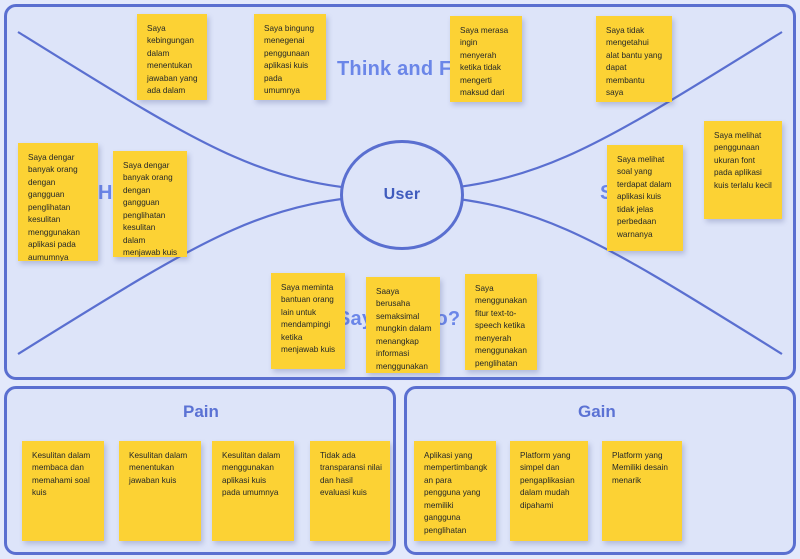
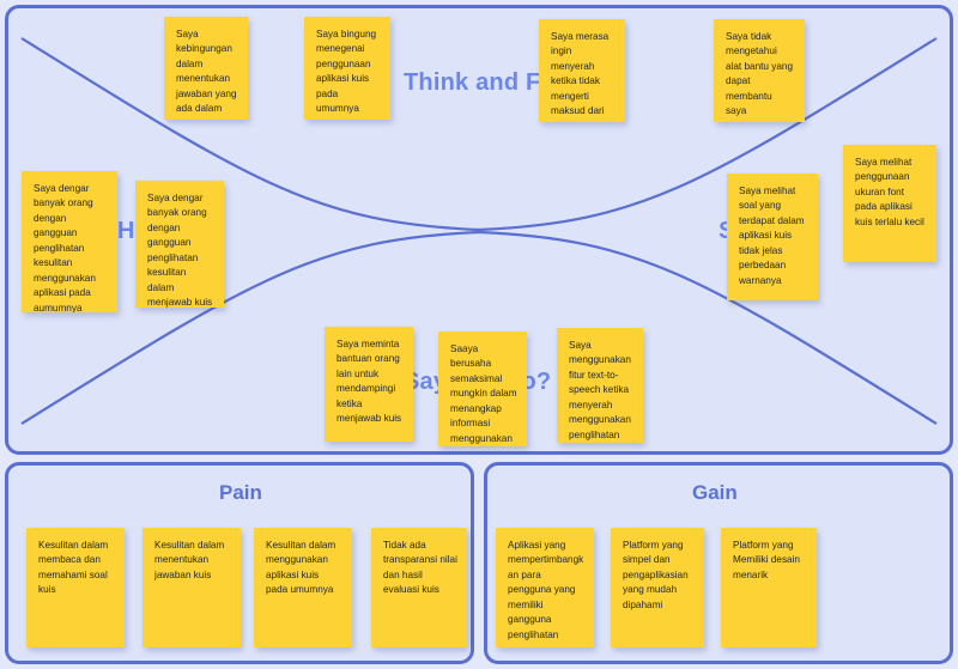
- User
  Think and F
  Pain
  Gain
  Saya kebingungan dalam menentukan jawaban yang ada dalam
  Saya bingung menegenai penggunaan aplikasi kuis pada umumnya
  Saya merasa ingin menyerah ketika tidak mengerti maksud dari
  Saya tidak mengetahui alat bantu yang dapat membantu saya
  Saya dengar banyak orang dengan gangguan penglihatan kesulitan menggunakan aplikasi pada aumumnya
  Saya dengar banyak orang dengan gangguan penglihatan kesulitan dalam menjawab kuis
  Saya melihat soal yang terdapat dalam aplikasi kuis tidak jelas perbedaan warnanya
  Saya melihat penggunaan ukuran font pada aplikasi kuis terlalu kecil
  Saya meminta bantuan orang lain untuk mendampingi ketika menjawab kuis
  Saaya berusaha semaksimal mungkin dalam menangkap informasi menggunakan
  Saya menggunakan fitur text-to-speech ketika menyerah menggunakan penglihatan
  Kesulitan dalam membaca dan memahami soal kuis
  Kesulitan dalam menentukan jawaban kuis
  Kesulitan dalam menggunakan aplikasi kuis pada umumnya
  Tidak ada transparansi nilai dan hasil evaluasi kuis
  Aplikasi yang mempertimbangkan para pengguna yang memiliki gangguna penglihatan
- Platform yang simpel dan pengaplikasian dalam mudah dipahami
+ Platform yang simpel dan pengaplikasian yang mudah dipahami
  Platform yang Memiliki desain menarik
